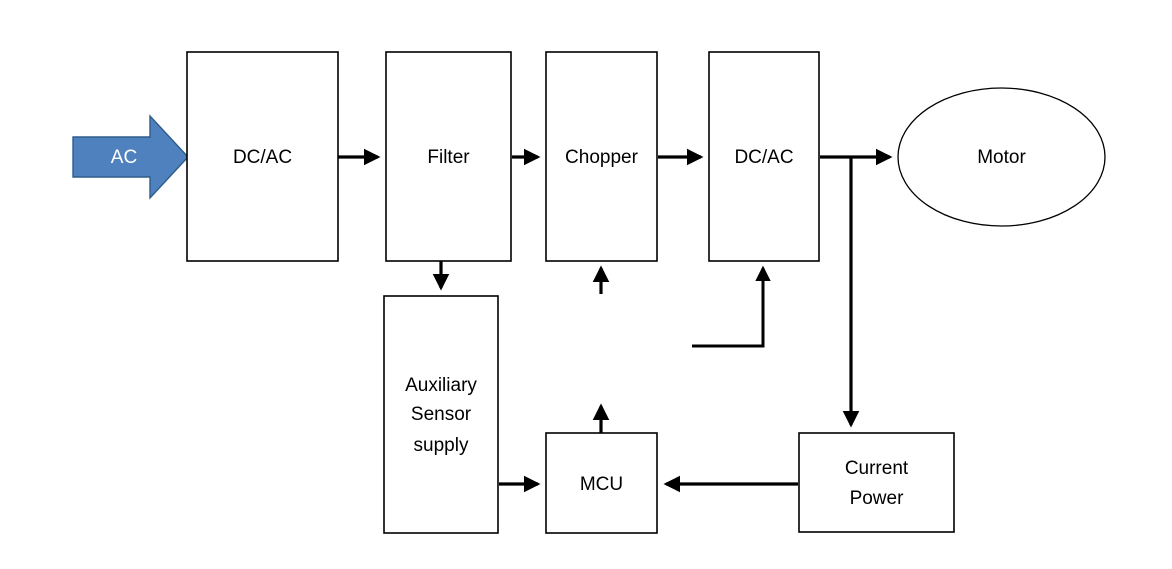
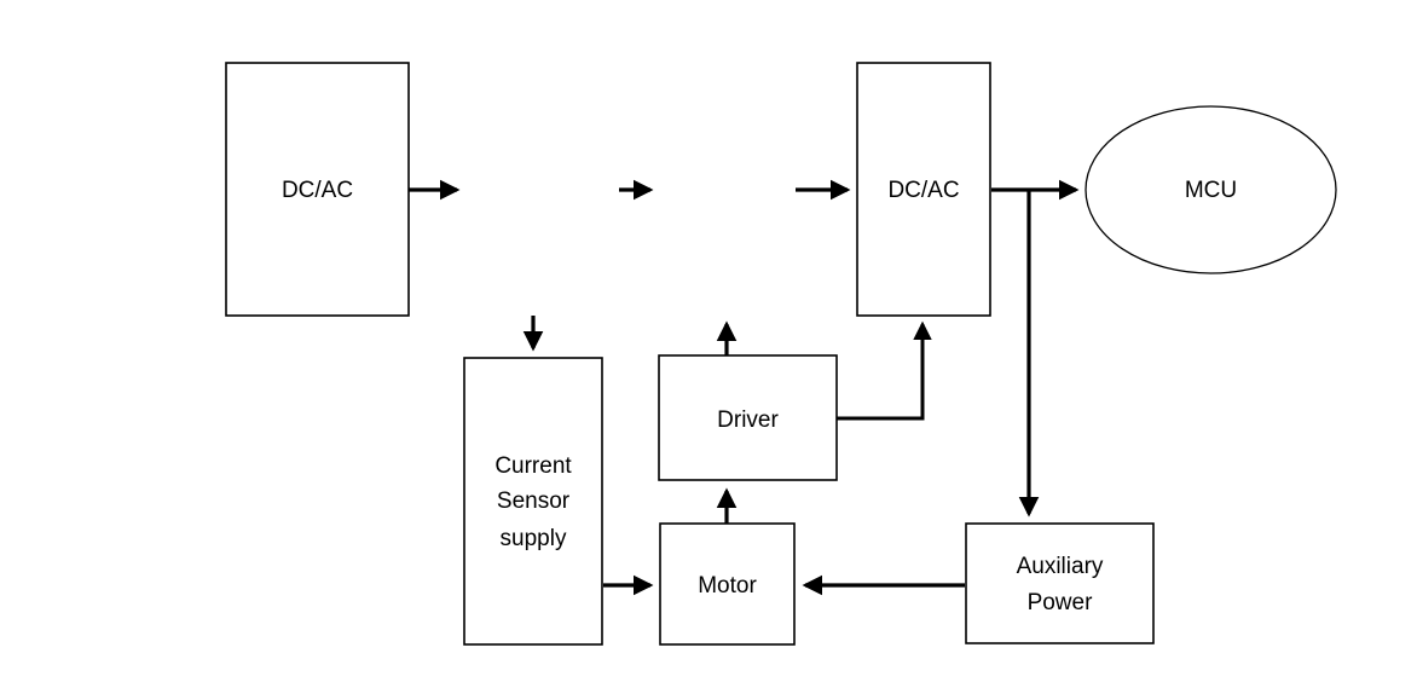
- AC
  DC/AC
- Filter
- Chopper
  DC/AC
- Motor
+ MCU
- Auxiliary
+ Current
  Sensor
  supply
+ Driver
- MCU
+ Motor
- Current
+ Auxiliary
  Power
